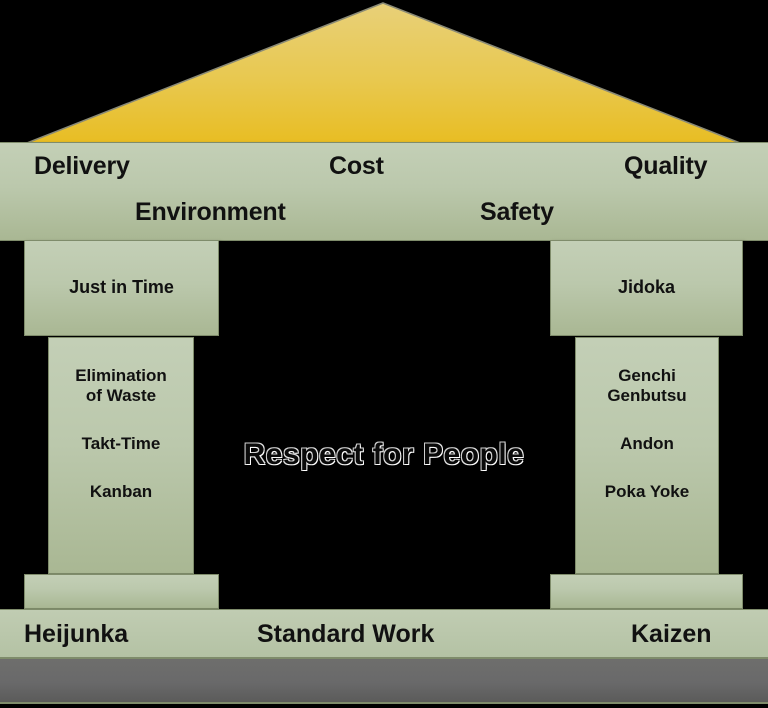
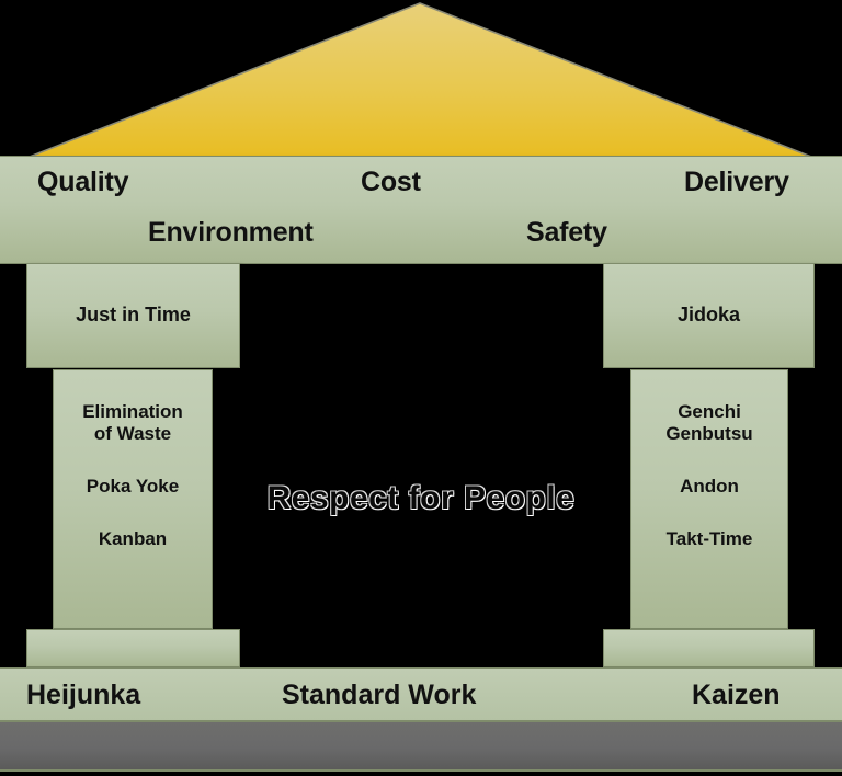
- Delivery
+ Quality
  Cost
- Quality
+ Delivery
  Environment
  Safety
  Just in Time
  Jidoka
  Elimination
  of Waste
- Takt-Time
+ Poka Yoke
  Kanban
  Genchi
  Genbutsu
  Andon
- Poka Yoke
+ Takt-Time
  Respect for People
  Heijunka
  Standard Work
  Kaizen
